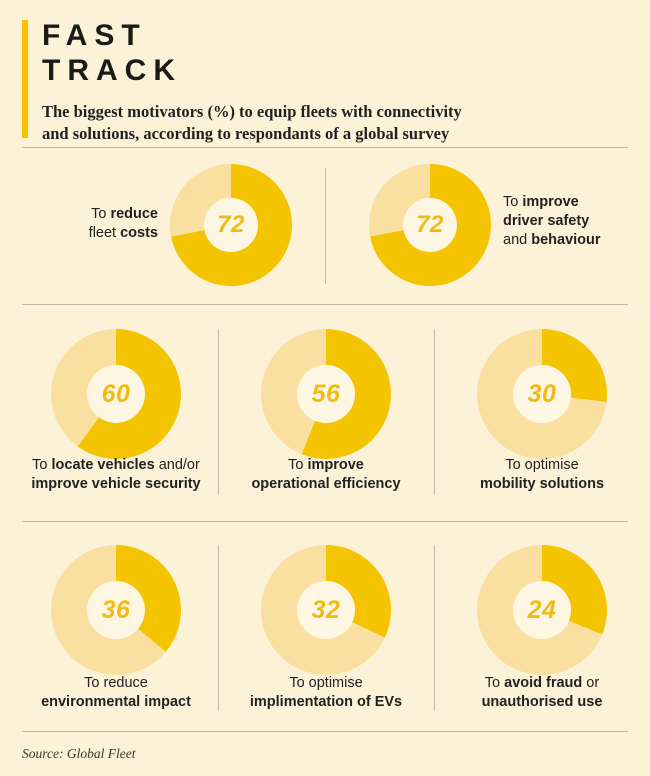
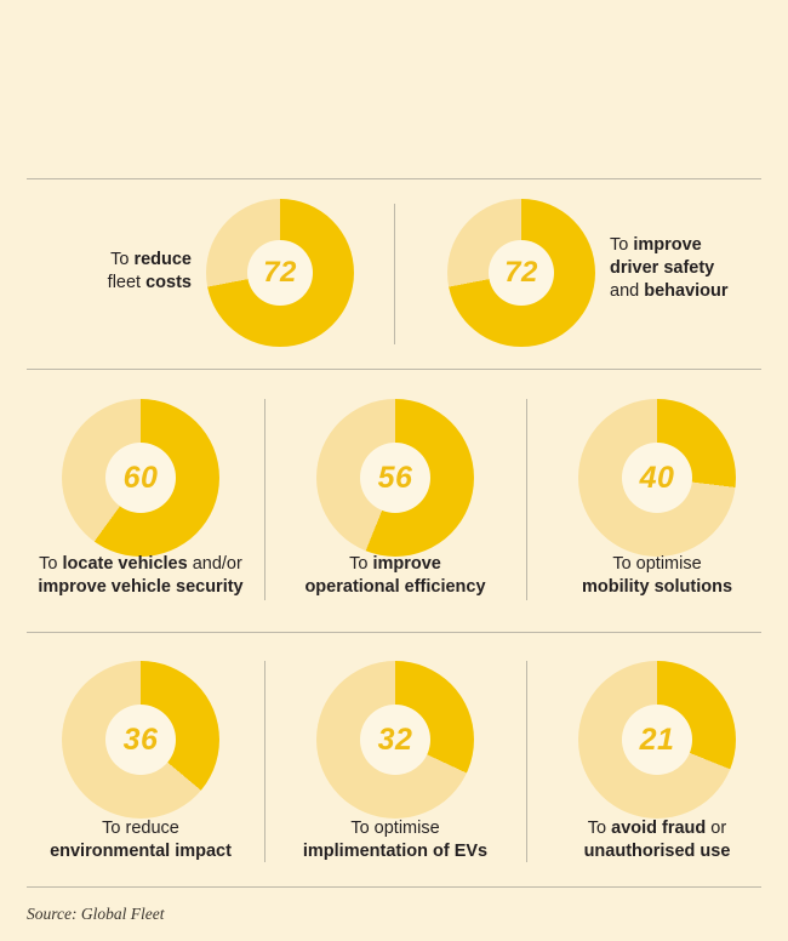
- FAST
- TRACK
- The biggest motivators (%) to equip fleets with connectivity
- and solutions, according to respondants of a global survey
  72
  To reduce
  fleet costs
  72
  To improve
  driver safety
  and behaviour
  60
  To locate vehicles and/or
  improve vehicle security
  56
  To improve
  operational efficiency
- 30
+ 40
  To optimise
  mobility solutions
  36
  To reduce
  environmental impact
  32
  To optimise
  implimentation of EVs
- 24
+ 21
  To avoid fraud or
  unauthorised use
  Source: Global Fleet
